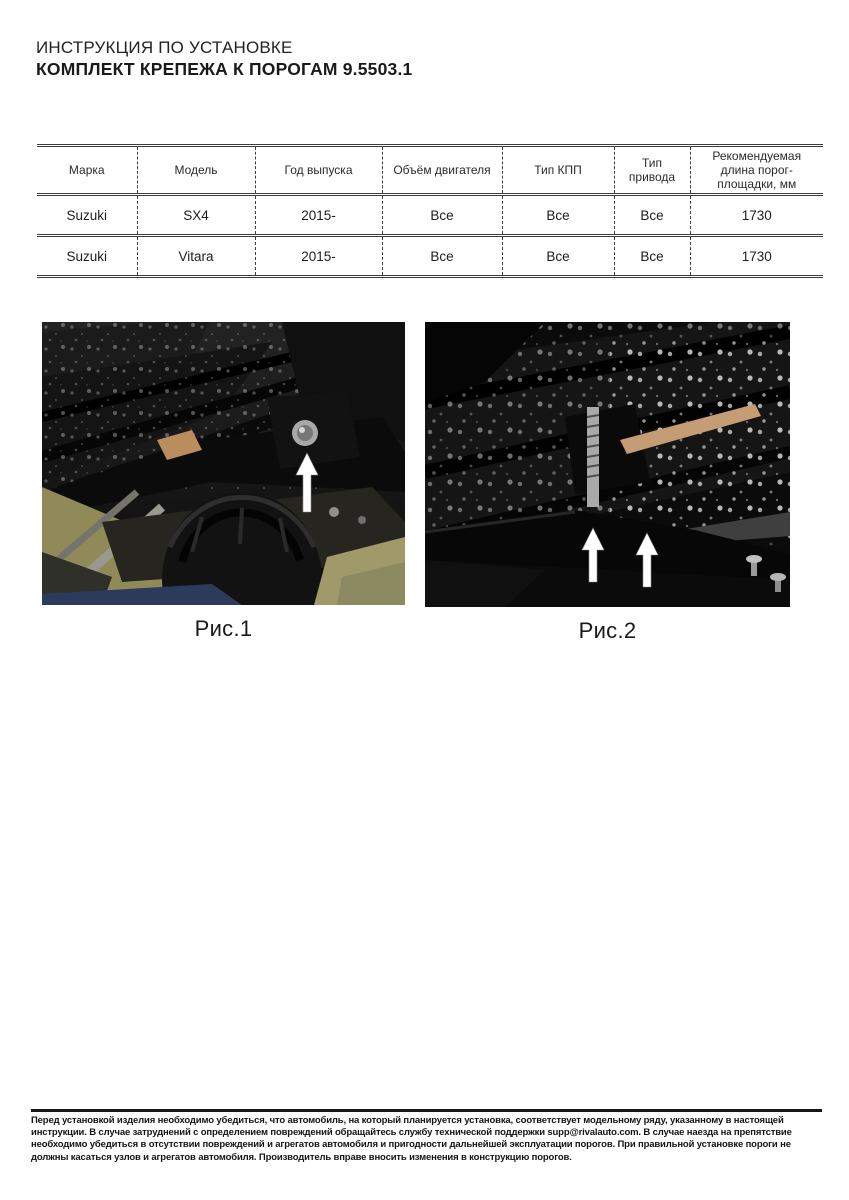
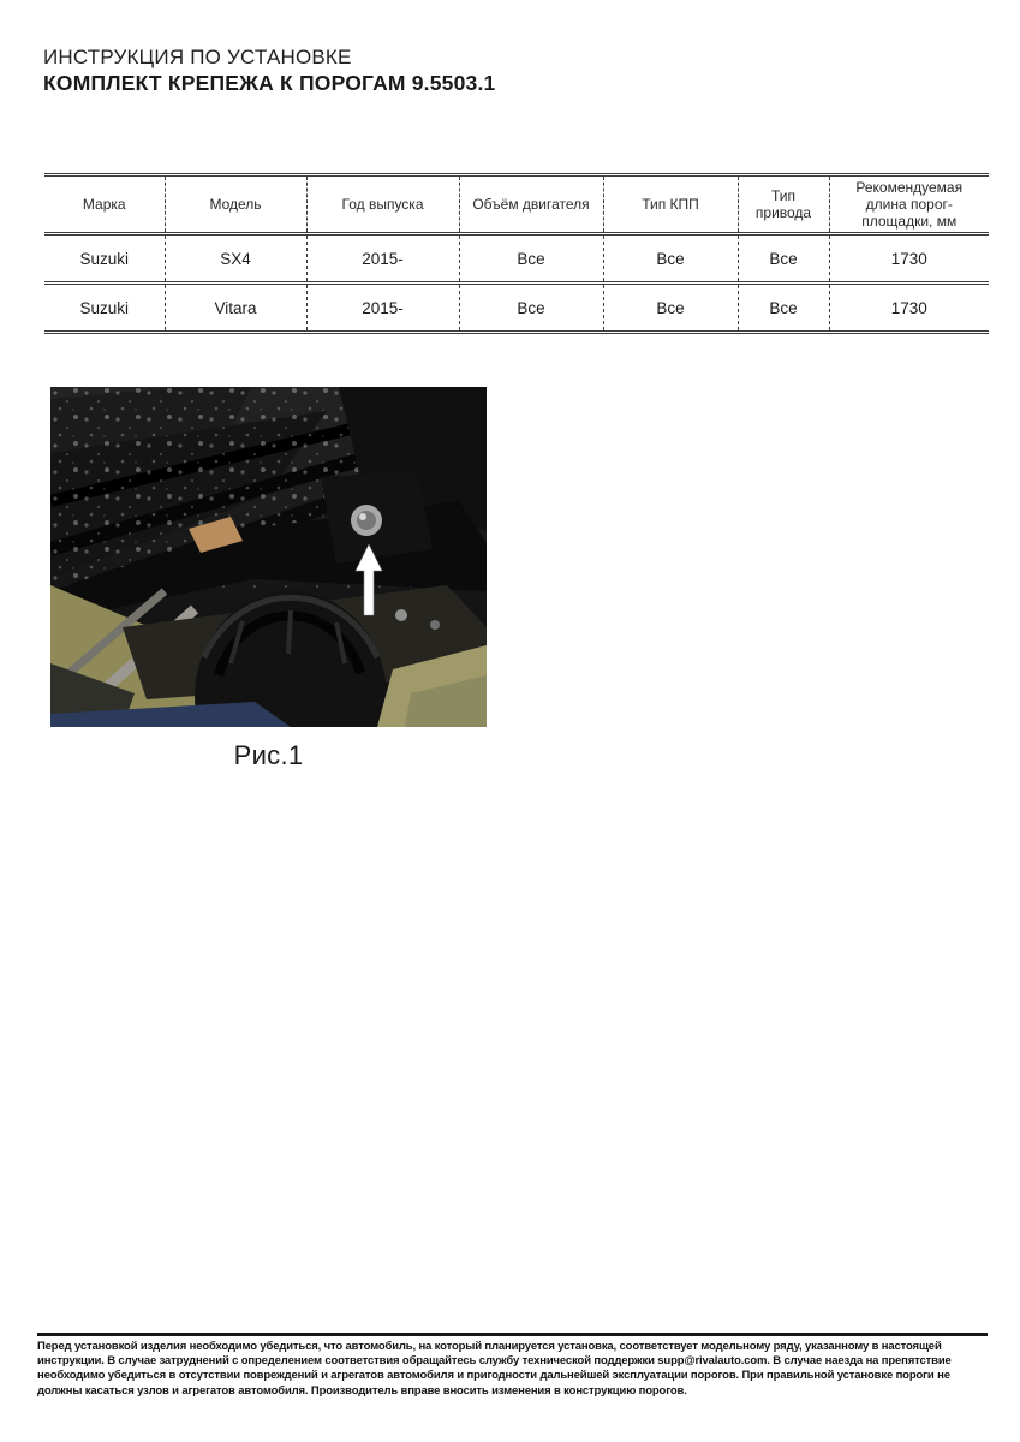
  ИНСТРУКЦИЯ ПО УСТАНОВКЕ
  КОМПЛЕКТ КРЕПЕЖА К ПОРОГАМ 9.5503.1
  Марка	Модель	Год выпуска	Объём двигателя	Тип КПП	Тип привода	Рекомендуемая длина порог-площадки, мм
  Suzuki	SX4	2015-	Все	Все	Все	1730
  Suzuki	Vitara	2015-	Все	Все	Все	1730
  Рис.1
- Рис.2
- Перед установкой изделия необходимо убедиться, что автомобиль, на который планируется установка, соответствует модельному ряду, указанному в настоящей инструкции. В случае затруднений с определением повреждений обращайтесь службу технической поддержки supp@rivalauto.com. В случае наезда на препятствие необходимо убедиться в отсутствии повреждений и агрегатов автомобиля и пригодности дальнейшей эксплуатации порогов. При правильной установке пороги не должны касаться узлов и агрегатов автомобиля. Производитель вправе вносить изменения в конструкцию порогов.
+ Перед установкой изделия необходимо убедиться, что автомобиль, на который планируется установка, соответствует модельному ряду, указанному в настоящей инструкции. В случае затруднений с определением соответствия обращайтесь службу технической поддержки supp@rivalauto.com. В случае наезда на препятствие необходимо убедиться в отсутствии повреждений и агрегатов автомобиля и пригодности дальнейшей эксплуатации порогов. При правильной установке пороги не должны касаться узлов и агрегатов автомобиля. Производитель вправе вносить изменения в конструкцию порогов.
